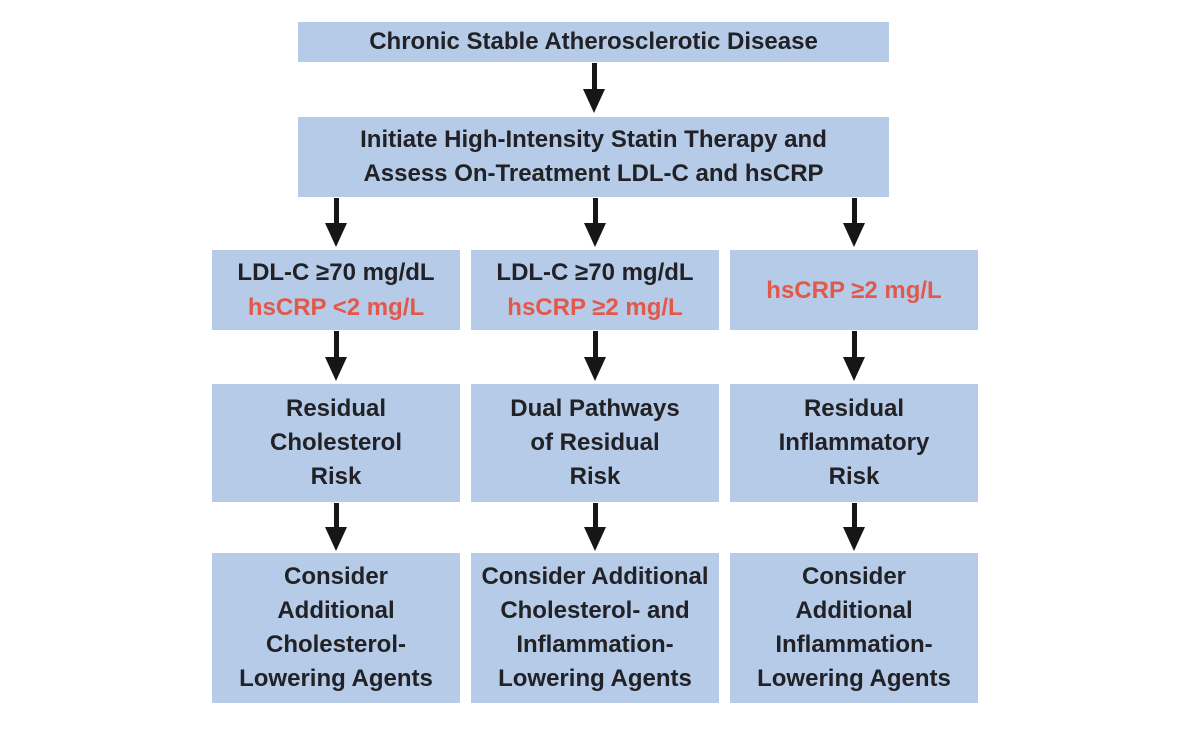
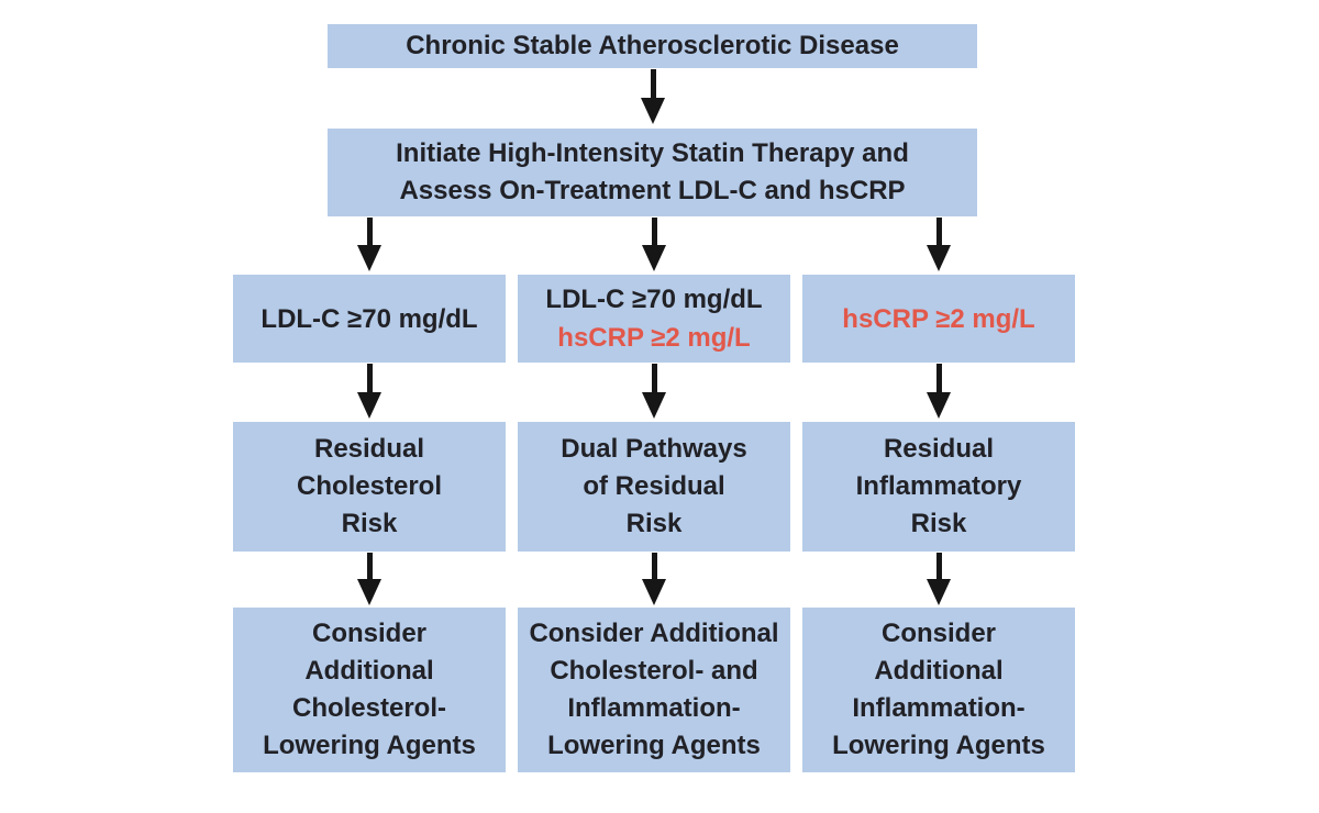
  Chronic Stable Atherosclerotic Disease
  Initiate High-Intensity Statin Therapy and
  Assess On-Treatment LDL-C and hsCRP
  LDL-C ≥70 mg/dL
- hsCRP <2 mg/L
  LDL-C ≥70 mg/dL
  hsCRP ≥2 mg/L
  hsCRP ≥2 mg/L
  Residual
  Cholesterol
  Risk
  Dual Pathways
  of Residual
  Risk
  Residual
  Inflammatory
  Risk
  Consider
  Additional
  Cholesterol-
  Lowering Agents
  Consider Additional
  Cholesterol- and
  Inflammation-
  Lowering Agents
  Consider
  Additional
  Inflammation-
  Lowering Agents
